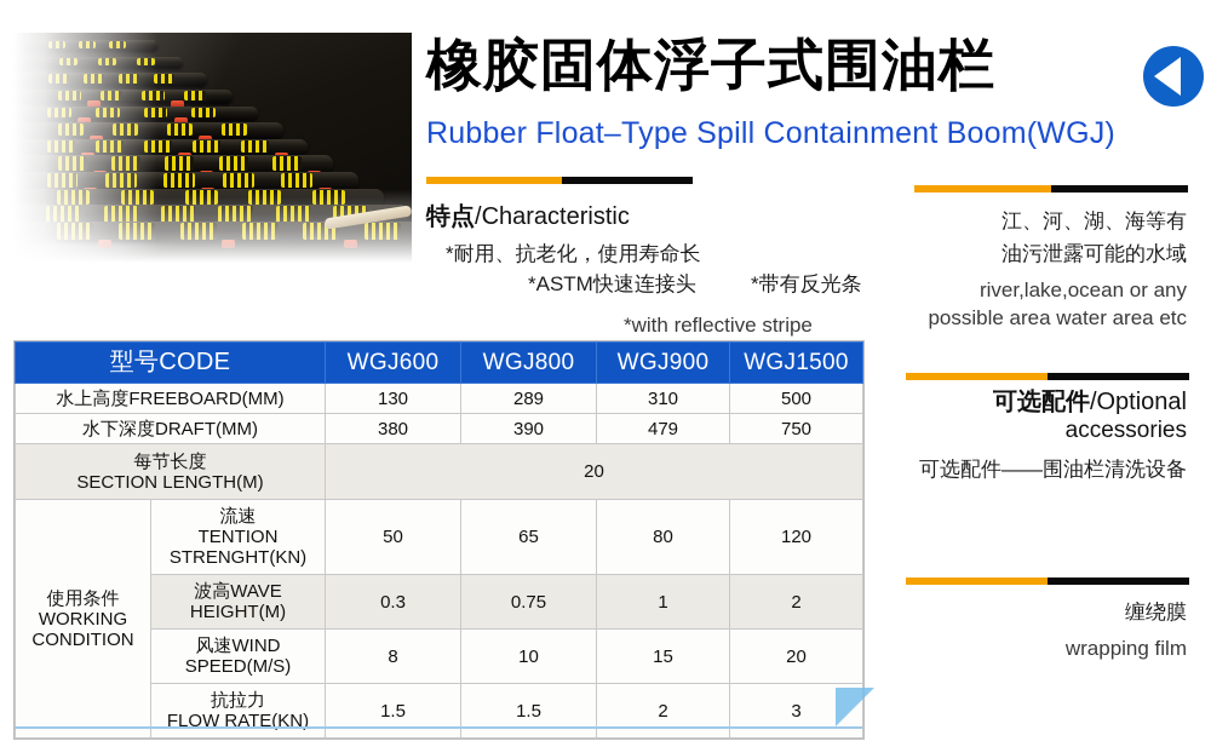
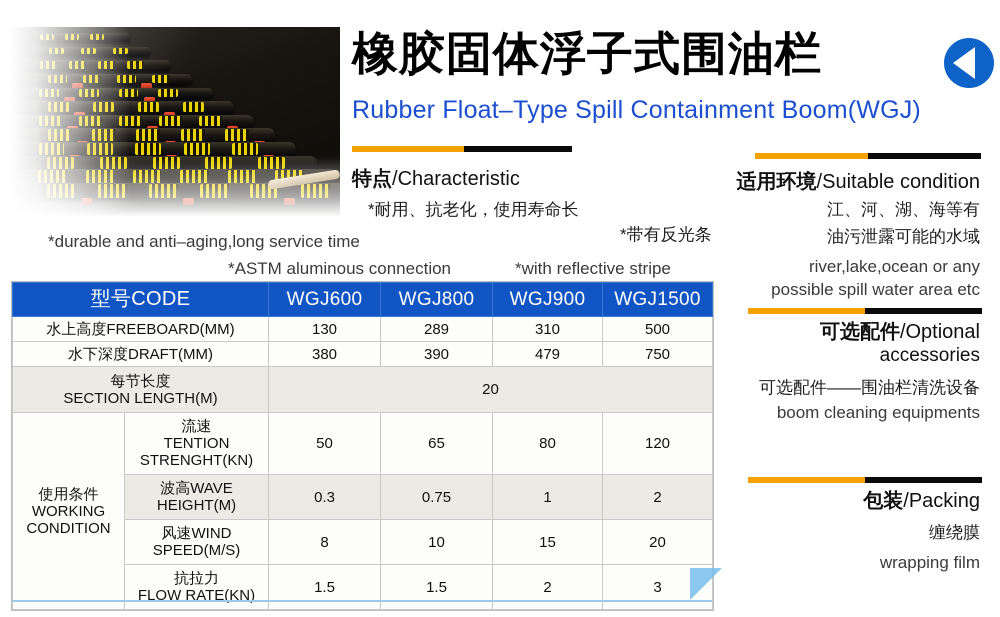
  橡胶固体浮子式围油栏
  Rubber Float–Type Spill Containment Boom(WGJ)
  特点/Characteristic
  *耐用、抗老化，使用寿命长
- *ASTM快速连接头
  *带有反光条
+ *durable and anti–aging,long service time
+ *ASTM aluminous connection
  *with reflective stripe
+ 适用环境/Suitable condition
  江、河、湖、海等有
  油污泄露可能的水域
  river,lake,ocean or any
- possible area water area etc
+ possible spill water area etc
  可选配件/Optional
  accessories
  可选配件——围油栏清洗设备
+ boom cleaning equipments
+ 包装/Packing
  缠绕膜
  wrapping film
  型号CODE	WGJ600	WGJ800	WGJ900	WGJ1500
  水上高度FREEBOARD(MM)	130	289	310	500
  水下深度DRAFT(MM)	380	390	479	750
  每节长度 SECTION LENGTH(M)	20
  使用条件 WORKING CONDITION	流速 TENTION STRENGHT(KN)	50	65	80	120
  波高WAVE HEIGHT(M)	0.3	0.75	1	2
  风速WIND SPEED(M/S)	8	10	15	20
  抗拉力 FLOW RATE(KN)	1.5	1.5	2	3
